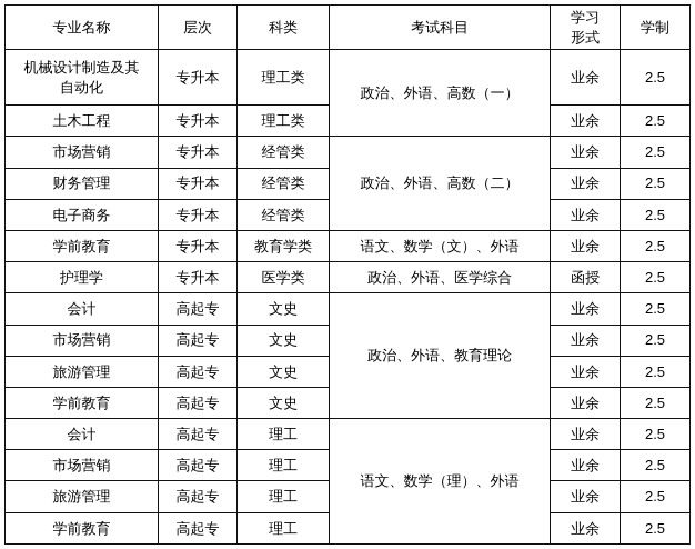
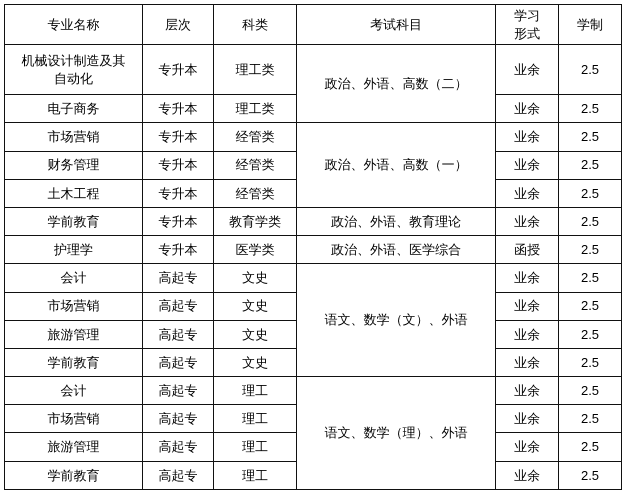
  专业名称	层次	科类	考试科目	学习 形式	学制
- 机械设计制造及其 自动化	专升本	理工类	政治、外语、高数（一）	业余	2.5
+ 机械设计制造及其 自动化	专升本	理工类	政治、外语、高数（二）	业余	2.5
- 土木工程	专升本	理工类	业余	2.5
+ 电子商务	专升本	理工类	业余	2.5
- 市场营销	专升本	经管类	政治、外语、高数（二）	业余	2.5
+ 市场营销	专升本	经管类	政治、外语、高数（一）	业余	2.5
  财务管理	专升本	经管类	业余	2.5
- 电子商务	专升本	经管类	业余	2.5
+ 土木工程	专升本	经管类	业余	2.5
- 学前教育	专升本	教育学类	语文、数学（文）、外语	业余	2.5
+ 学前教育	专升本	教育学类	政治、外语、教育理论	业余	2.5
  护理学	专升本	医学类	政治、外语、医学综合	函授	2.5
- 会计	高起专	文史	政治、外语、教育理论	业余	2.5
+ 会计	高起专	文史	语文、数学（文）、外语	业余	2.5
  市场营销	高起专	文史	业余	2.5
  旅游管理	高起专	文史	业余	2.5
  学前教育	高起专	文史	业余	2.5
  会计	高起专	理工	语文、数学（理）、外语	业余	2.5
  市场营销	高起专	理工	业余	2.5
  旅游管理	高起专	理工	业余	2.5
  学前教育	高起专	理工	业余	2.5
